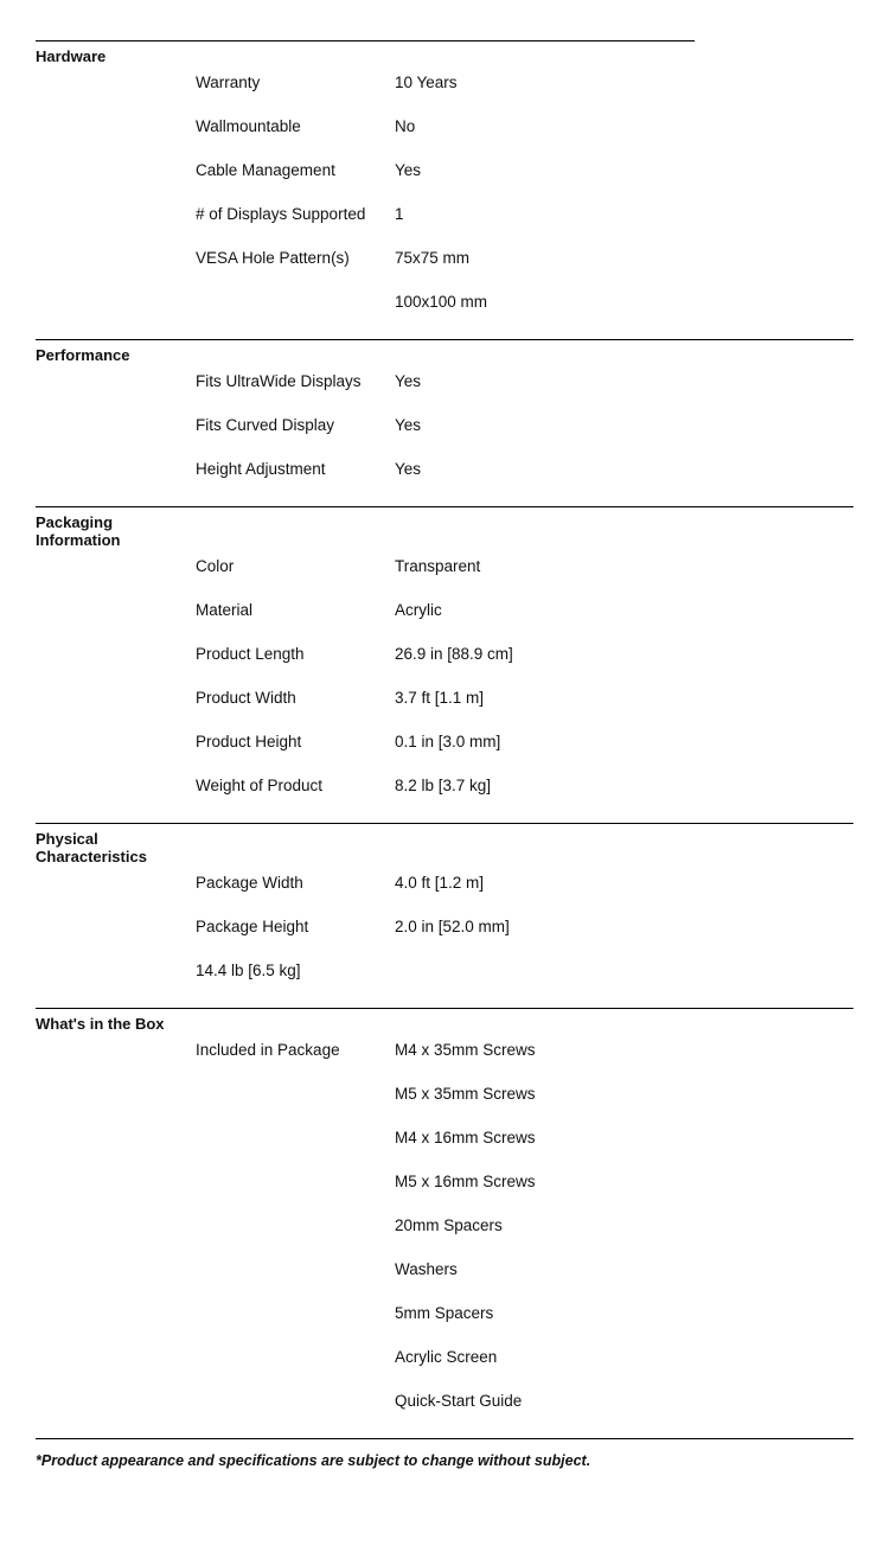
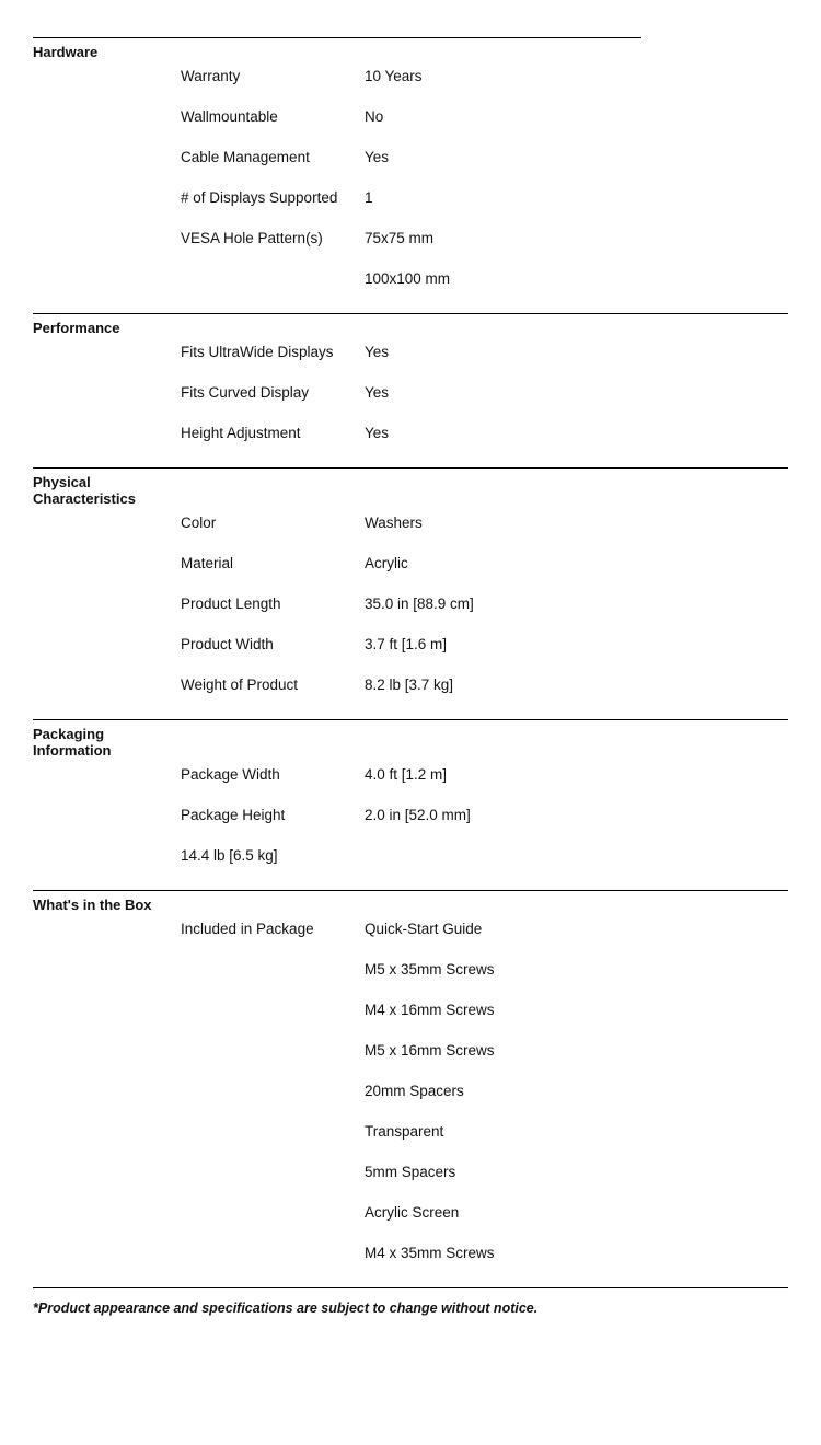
  Hardware
  Warranty
  10 Years
  Wallmountable
  No
  Cable Management
  Yes
  # of Displays Supported
  1
  VESA Hole Pattern(s)
  75x75 mm
  100x100 mm
  Performance
  Fits UltraWide Displays
  Yes
  Fits Curved Display
  Yes
  Height Adjustment
  Yes
- Packaging Information
+ Physical Characteristics
  Color
- Transparent
+ Washers
  Material
  Acrylic
  Product Length
- 26.9 in [88.9 cm]
+ 35.0 in [88.9 cm]
  Product Width
- 3.7 ft [1.1 m]
+ 3.7 ft [1.6 m]
- Product Height
- 0.1 in [3.0 mm]
  Weight of Product
  8.2 lb [3.7 kg]
- Physical Characteristics
+ Packaging Information
  Package Width
  4.0 ft [1.2 m]
  Package Height
  2.0 in [52.0 mm]
  14.4 lb [6.5 kg]
  What's in the Box
  Included in Package
- M4 x 35mm Screws
+ Quick-Start Guide
  M5 x 35mm Screws
  M4 x 16mm Screws
  M5 x 16mm Screws
  20mm Spacers
- Washers
+ Transparent
  5mm Spacers
  Acrylic Screen
- Quick-Start Guide
+ M4 x 35mm Screws
- *Product appearance and specifications are subject to change without subject.
+ *Product appearance and specifications are subject to change without notice.
